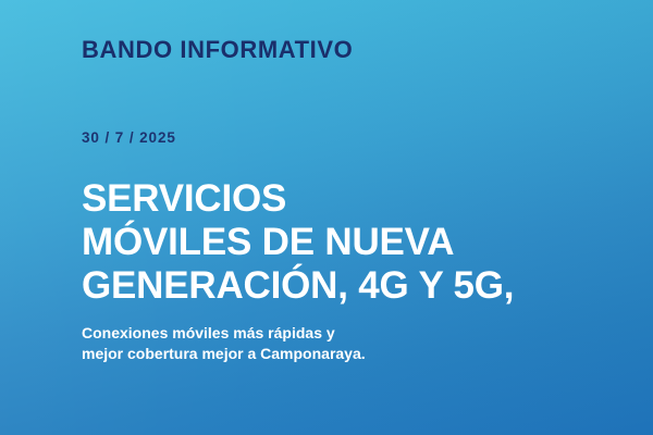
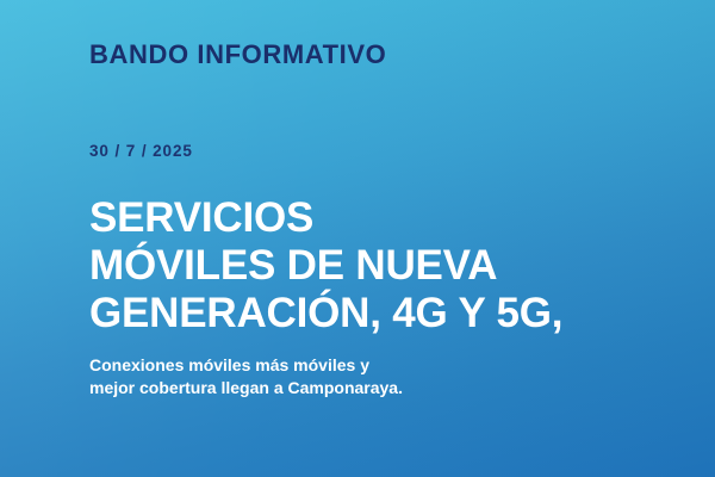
  BANDO INFORMATIVO
  30 / 7 / 2025
  SERVICIOS
  MÓVILES DE NUEVA
  GENERACIÓN, 4G Y 5G,
- Conexiones móviles más rápidas y
+ Conexiones móviles más móviles y
- mejor cobertura mejor a Camponaraya.
+ mejor cobertura llegan a Camponaraya.
